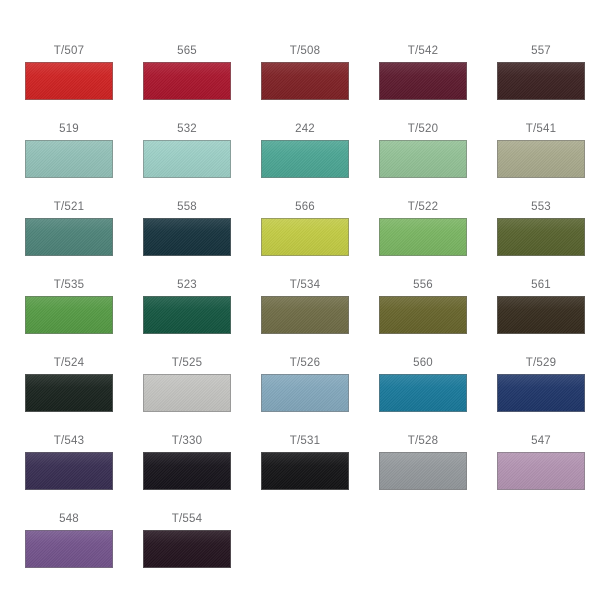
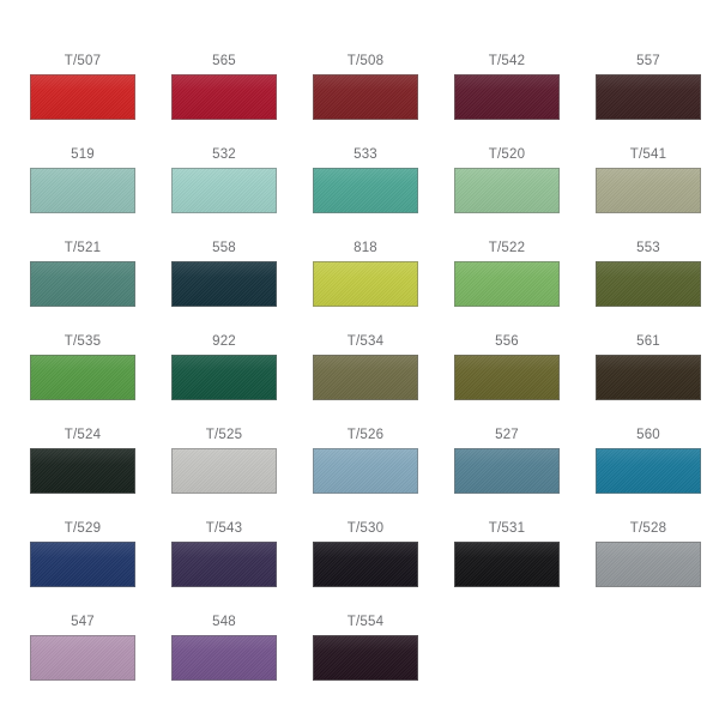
  T/507
  565
  T/508
  T/542
  557
  519
  532
- 242
+ 533
  T/520
  T/541
  T/521
  558
- 566
+ 818
  T/522
  553
  T/535
- 523
+ 922
  T/534
  556
  561
  T/524
  T/525
  T/526
+ 527
  560
  T/529
  T/543
- T/330
+ T/530
  T/531
  T/528
  547
  548
  T/554
